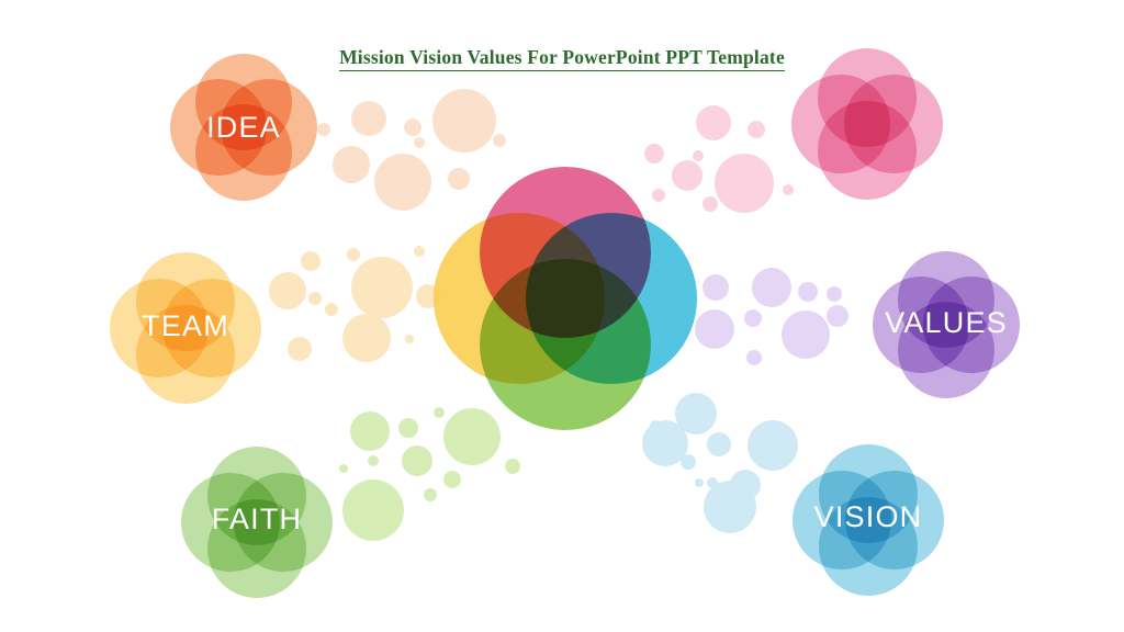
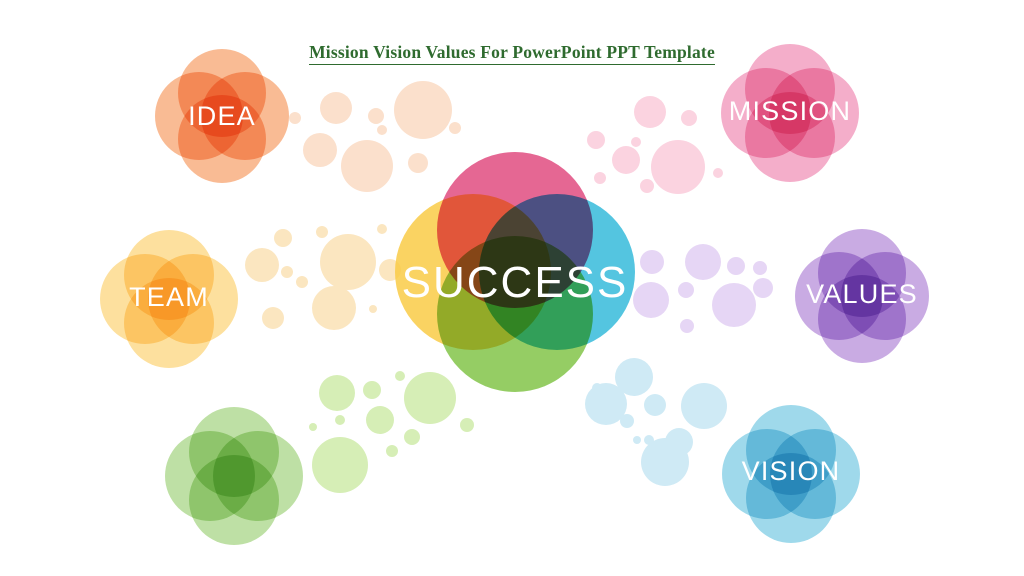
  Mission Vision Values For PowerPoint PPT Template
+ SUCCESS
  IDEA
+ MISSION
  TEAM
  VALUES
- FAITH
  VISION
